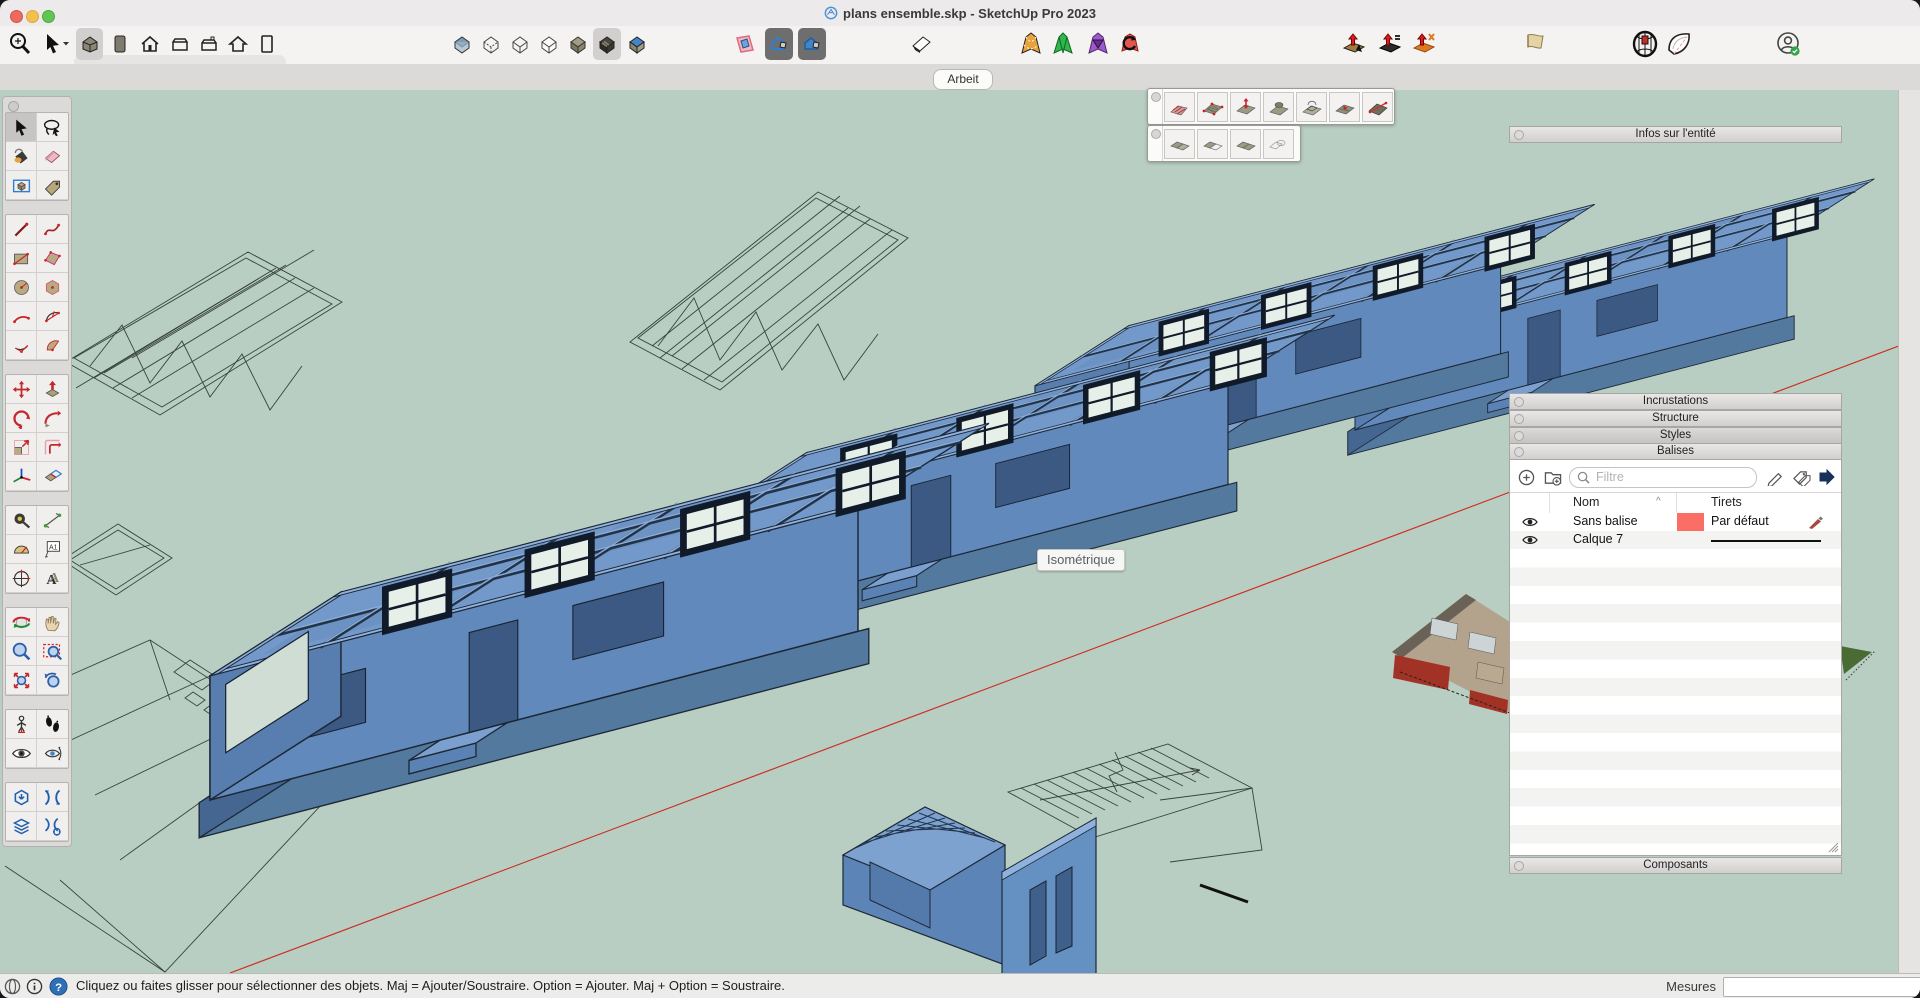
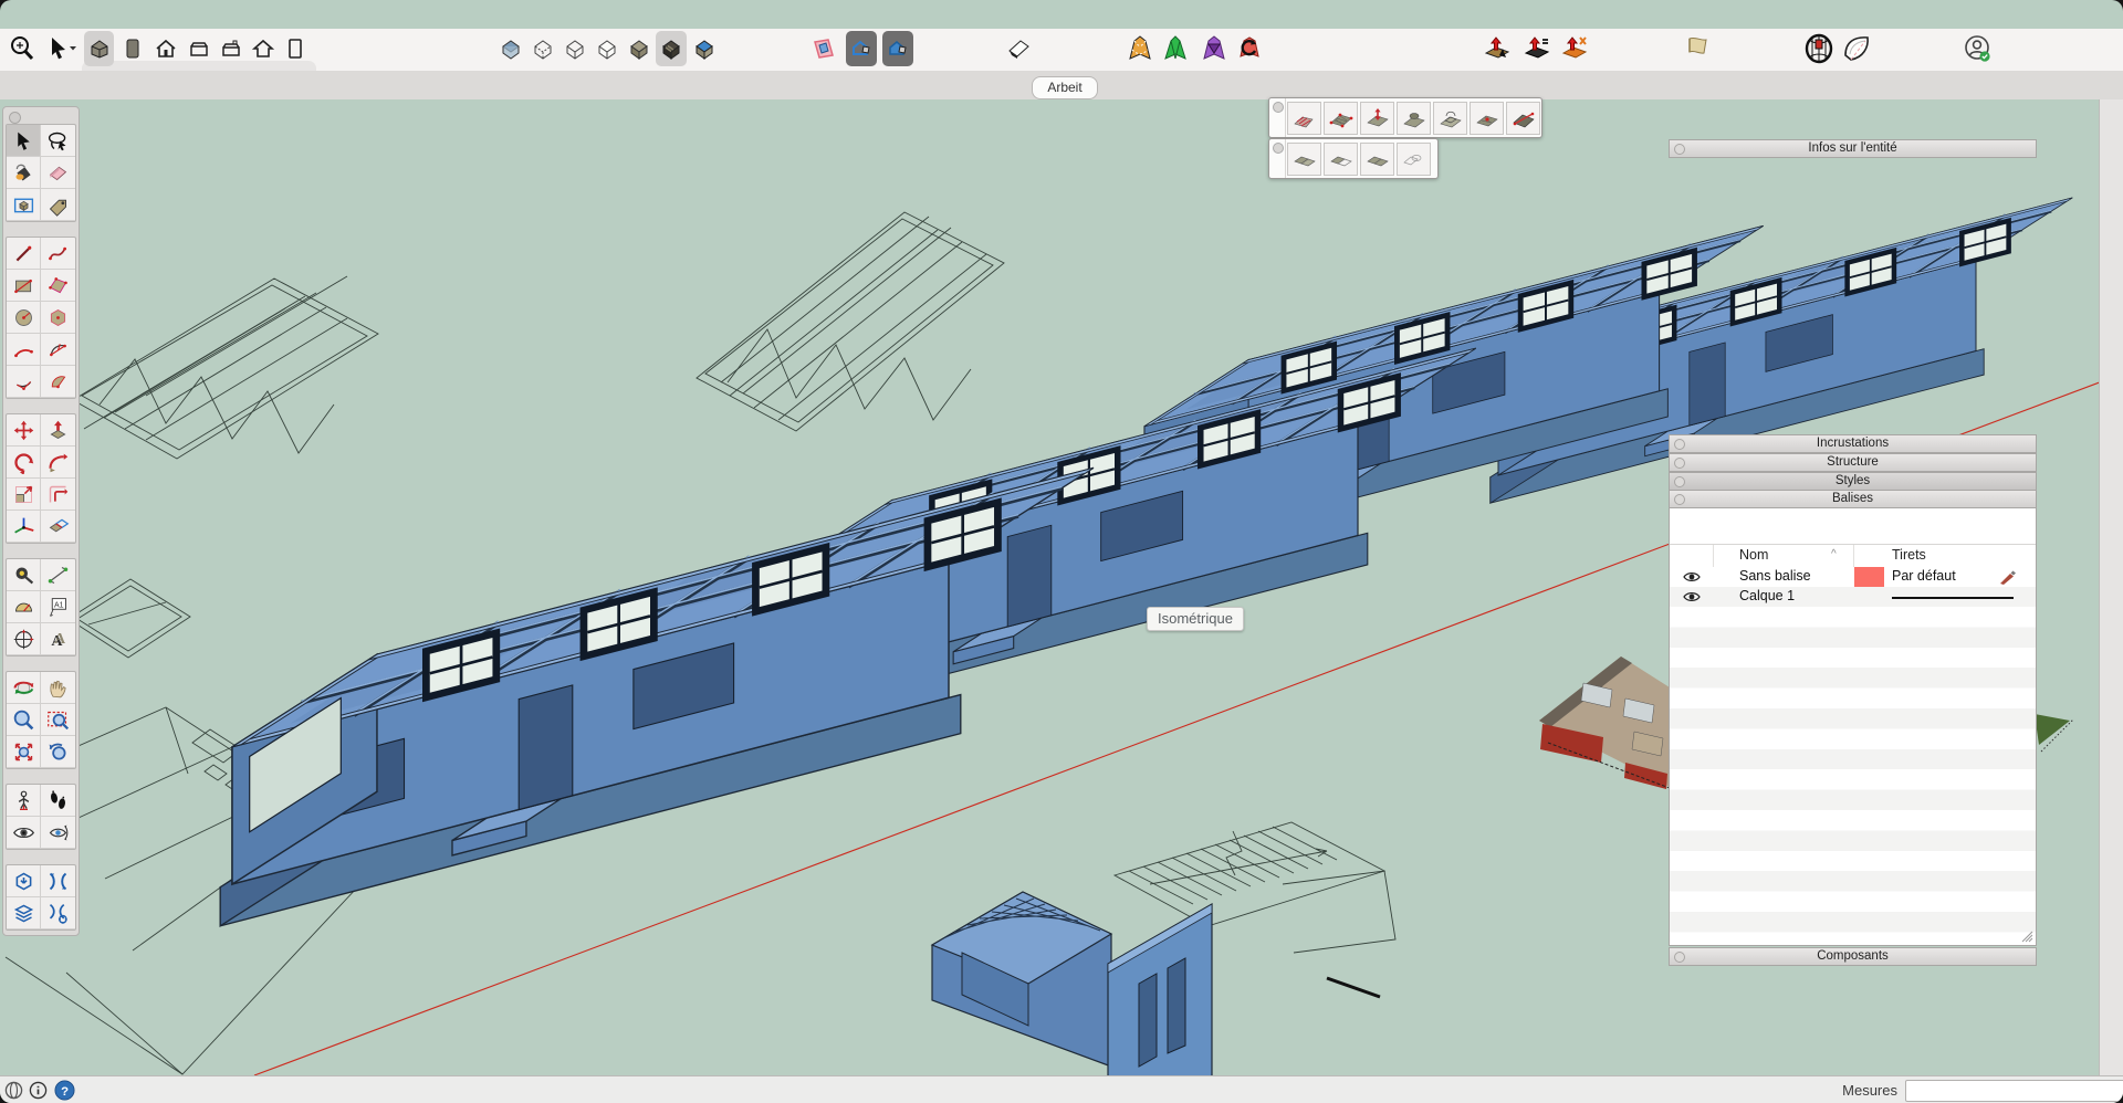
- plans ensemble.skp - SketchUp Pro 2023
  Arbeit
  A
  Isométrique
  Infos sur l'entité
  Incrustations
  Structure
  Styles
  Balises
- Filtre
  Nom
  ^
  Tirets
  Sans balise
  Par défaut
- Calque 7
+ Calque 1
  Composants
  ?
- Cliquez ou faites glisser pour sélectionner des objets. Maj = Ajouter/Soustraire. Option = Ajouter. Maj + Option = Soustraire.
  Mesures
